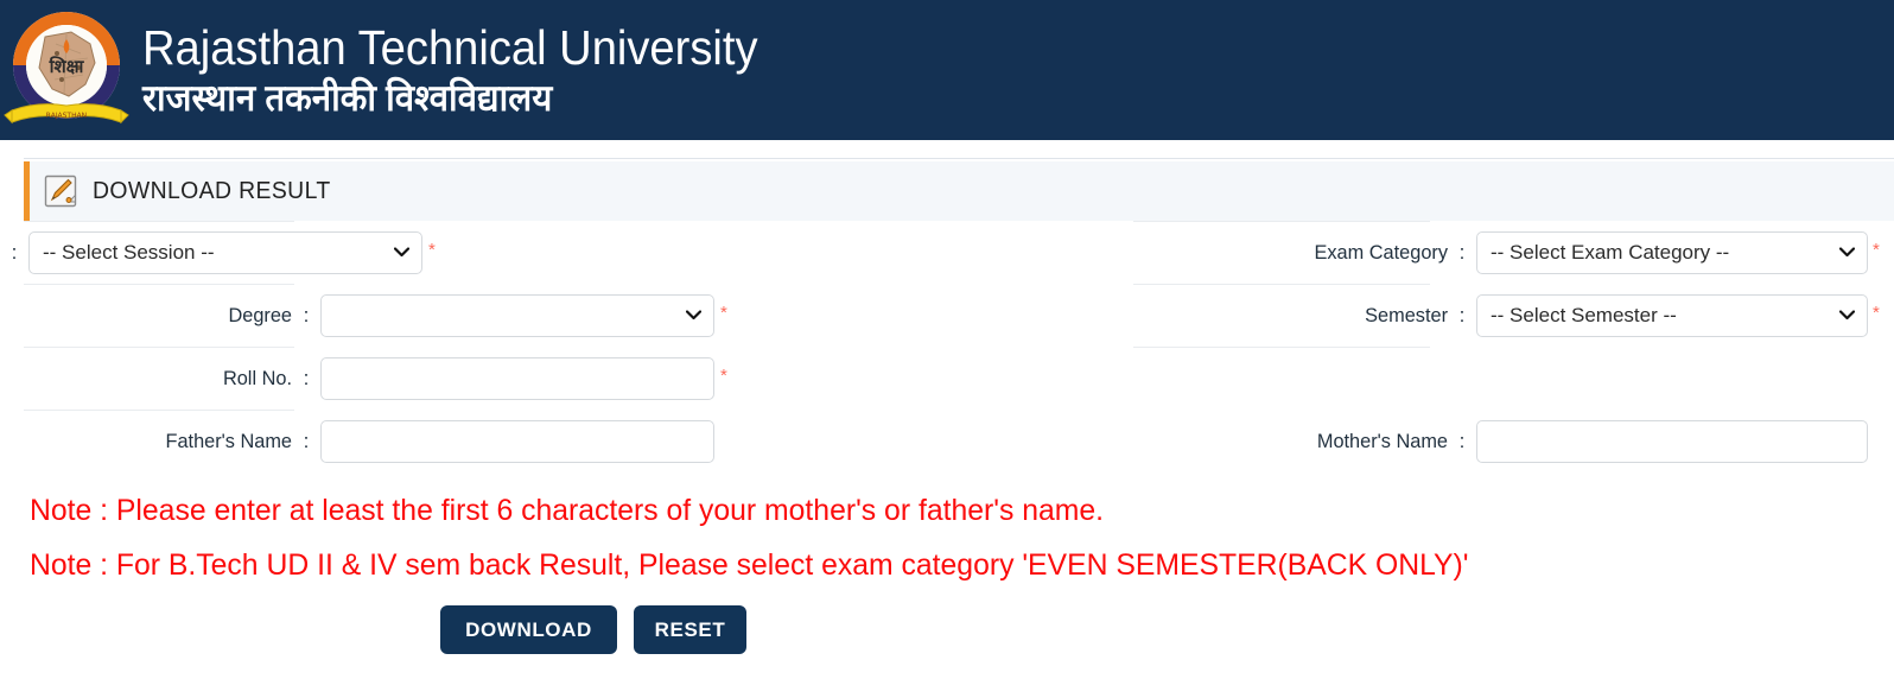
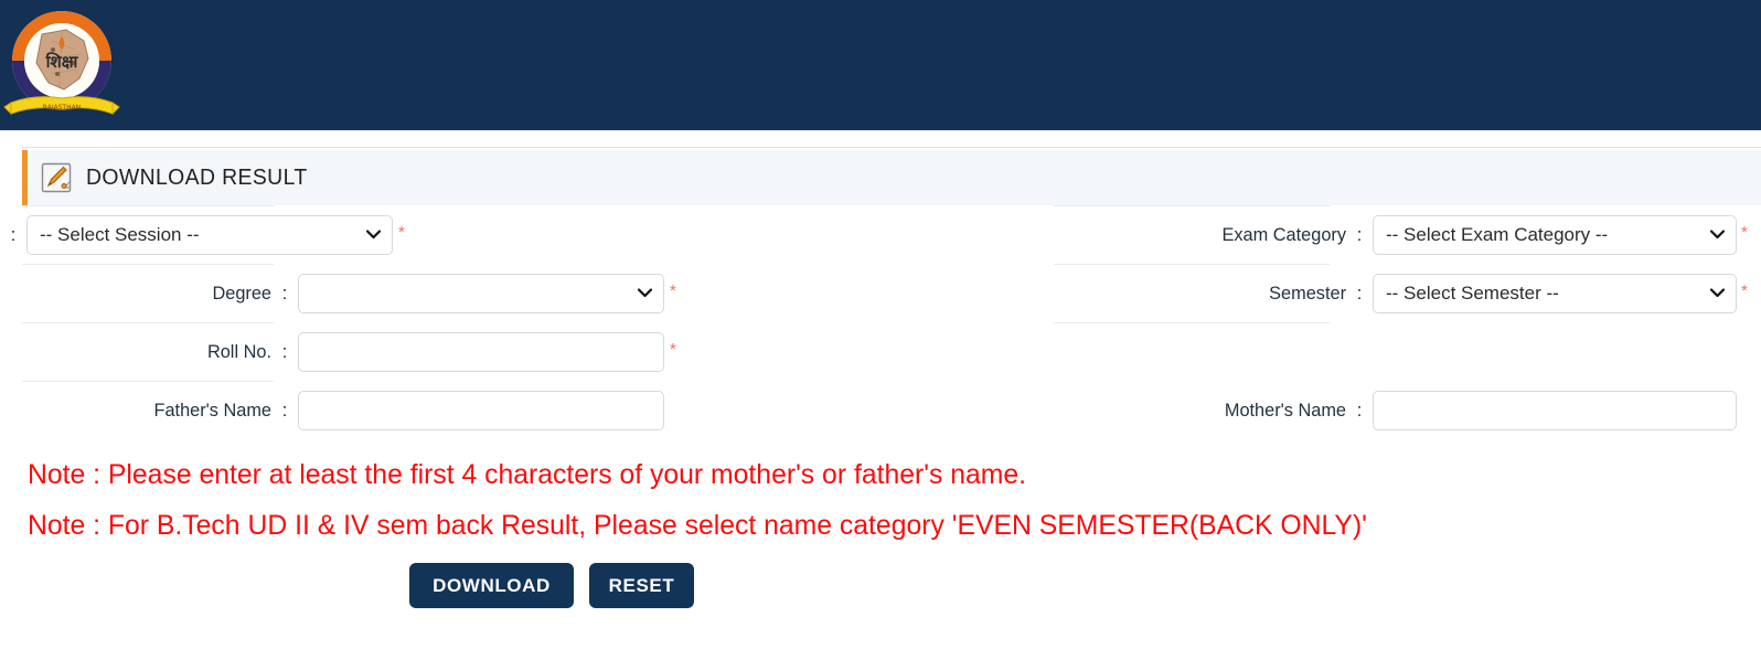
  शिक्षा
- Rajasthan Technical University
- राजस्थान तकनीकी विश्वविद्यालय
  DOWNLOAD RESULT
  :
  -- Select Session --
  *
  Degree
  :
  *
  Roll No.
  :
  *
  Father's Name
  :
  Exam Category
  :
  -- Select Exam Category --
  *
  Semester
  :
  -- Select Semester --
  *
  Mother's Name
  :
- Note : Please enter at least the first 6 characters of your mother's or father's name.
+ Note : Please enter at least the first 4 characters of your mother's or father's name.
- Note : For B.Tech UD II & IV sem back Result, Please select exam category 'EVEN SEMESTER(BACK ONLY)'
+ Note : For B.Tech UD II & IV sem back Result, Please select name category 'EVEN SEMESTER(BACK ONLY)'
  DOWNLOAD
  RESET
